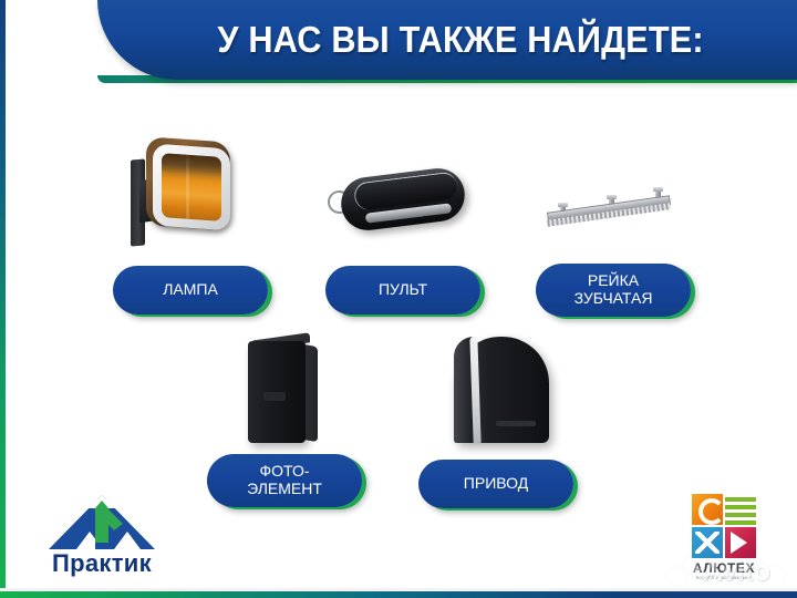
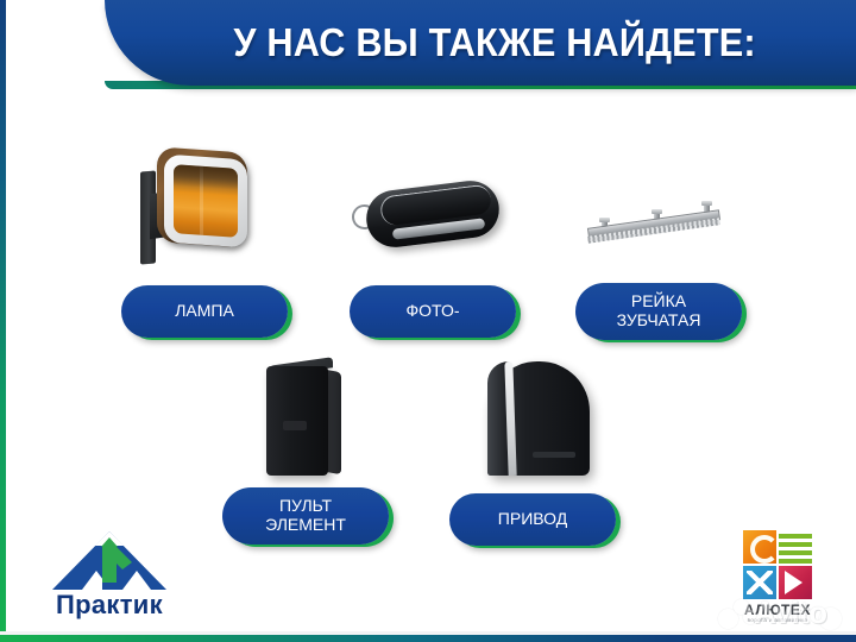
  У НАС ВЫ ТАКЖЕ НАЙДЕТЕ:
  ЛАМПА
- ПУЛЬТ
+ ФОТО-
  РЕЙКА
  ЗУБЧАТАЯ
- ФОТО-
+ ПУЛЬТ
  ЭЛЕМЕНТ
  ПРИВОД
  Практик
  АЛЮТЕХ
  Avito
